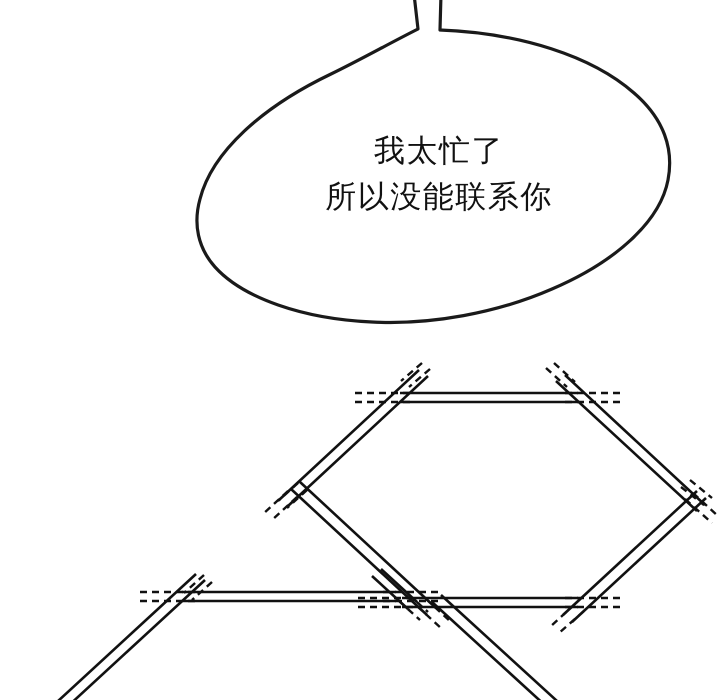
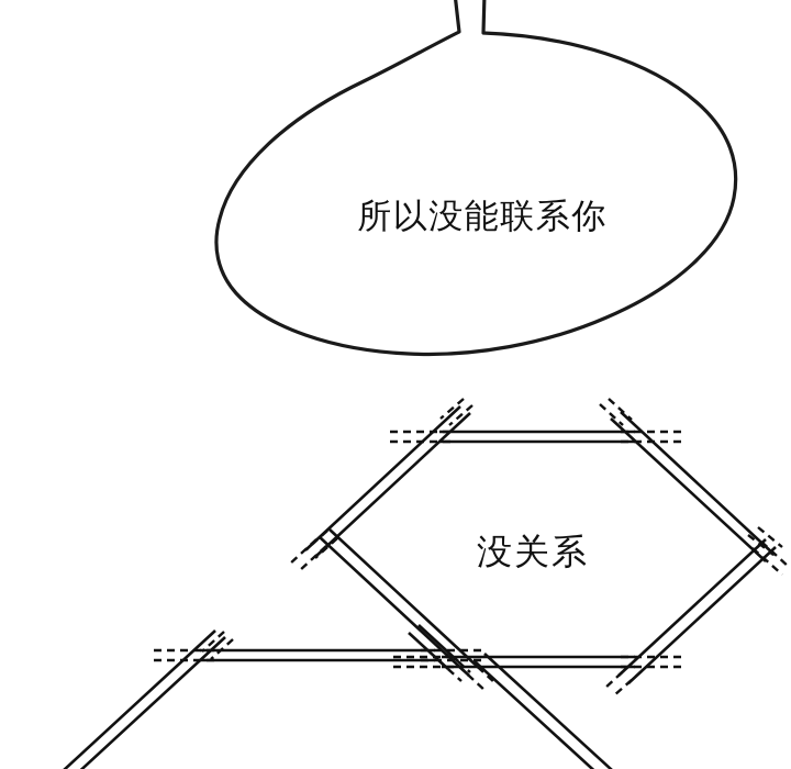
- 我太忙了
  所以没能联系你
+ 没关系
